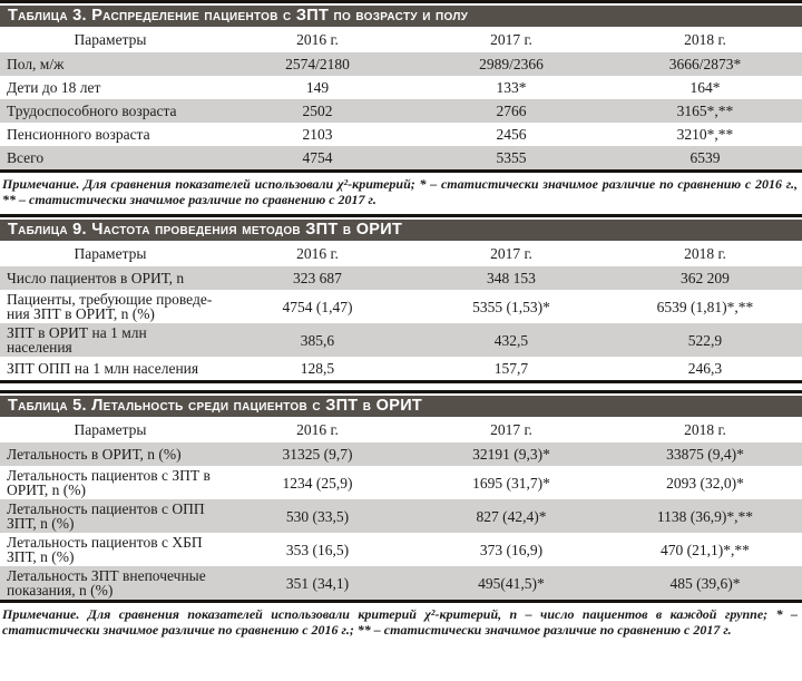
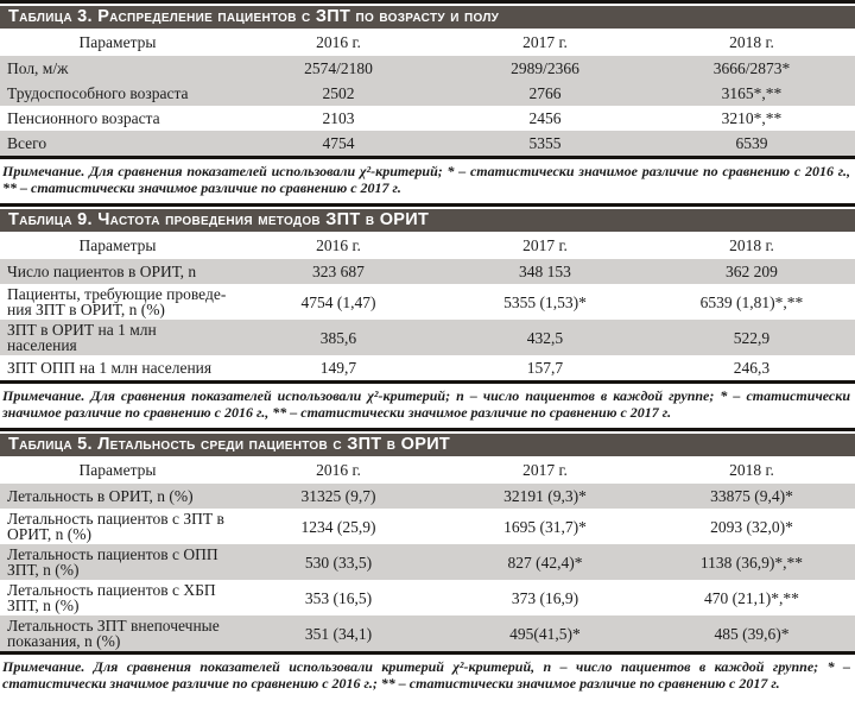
  Таблица 3. Распределение пациентов с ЗПТ по возрасту и полу
  Параметры	2016 г.	2017 г.	2018 г.
  Пол, м/ж	2574/2180	2989/2366	3666/2873*
- Дети до 18 лет	149	133*	164*
  Трудоспособного возраста	2502	2766	3165*,**
  Пенсионного возраста	2103	2456	3210*,**
  Всего	4754	5355	6539
  Примечание. Для сравнения показателей использовали χ²-критерий; * – статистически значимое различие по сравнению с 2016 г., ** – статистически значимое различие по сравнению с 2017 г.
  Таблица 9. Частота проведения методов ЗПТ в ОРИТ
  Параметры	2016 г.	2017 г.	2018 г.
  Число пациентов в ОРИТ, n	323 687	348 153	362 209
  Пациенты, требующие проведе­ния ЗПТ в ОРИТ, n (%)	4754 (1,47)	5355 (1,53)*	6539 (1,81)*,**
  ЗПТ в ОРИТ на 1 млн населения	385,6	432,5	522,9
- ЗПТ ОПП на 1 млн населения	128,5	157,7	246,3
+ ЗПТ ОПП на 1 млн населения	149,7	157,7	246,3
+ Примечание. Для сравнения показателей использовали χ²-критерий; n – число пациентов в каждой группе; * – статистически значимое различие по сравнению с 2016 г., ** – статистически значимое различие по сравнению с 2017 г.
  Таблица 5. Летальность среди пациентов с ЗПТ в ОРИТ
  Параметры	2016 г.	2017 г.	2018 г.
  Летальность в ОРИТ, n (%)	31325 (9,7)	32191 (9,3)*	33875 (9,4)*
  Летальность пациентов с ЗПТ в ОРИТ, n (%)	1234 (25,9)	1695 (31,7)*	2093 (32,0)*
  Летальность пациентов с ОПП ЗПТ, n (%)	530 (33,5)	827 (42,4)*	1138 (36,9)*,**
  Летальность пациентов с ХБП ЗПТ, n (%)	353 (16,5)	373 (16,9)	470 (21,1)*,**
  Летальность ЗПТ внепочечные показания, n (%)	351 (34,1)	495(41,5)*	485 (39,6)*
  Примечание. Для сравнения показателей использовали критерий χ²-критерий, n – число пациентов в каждой группе; * – статистически значимое различие по сравнению с 2016 г.; ** – статистически значимое различие по сравнению с 2017 г.
